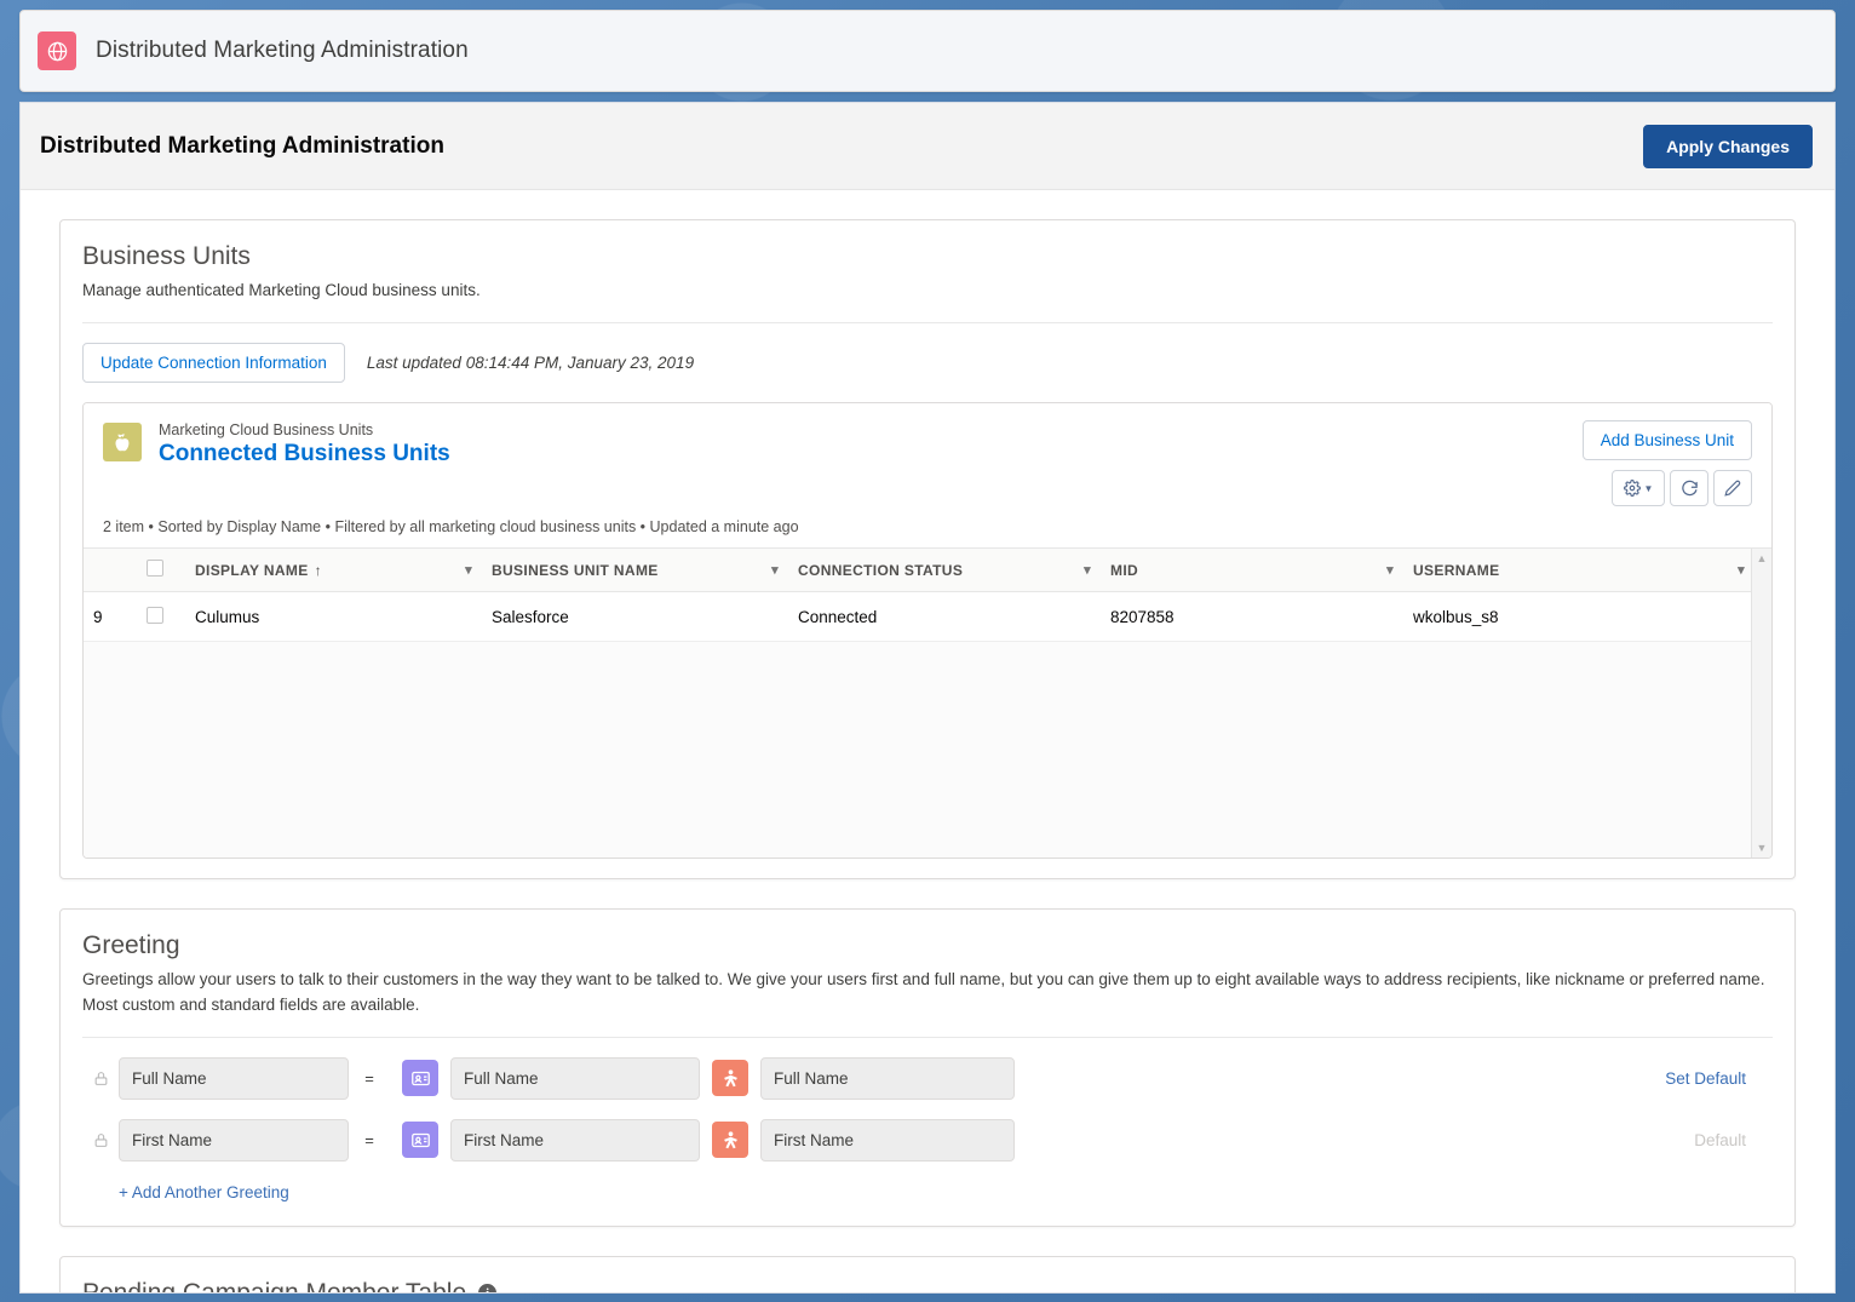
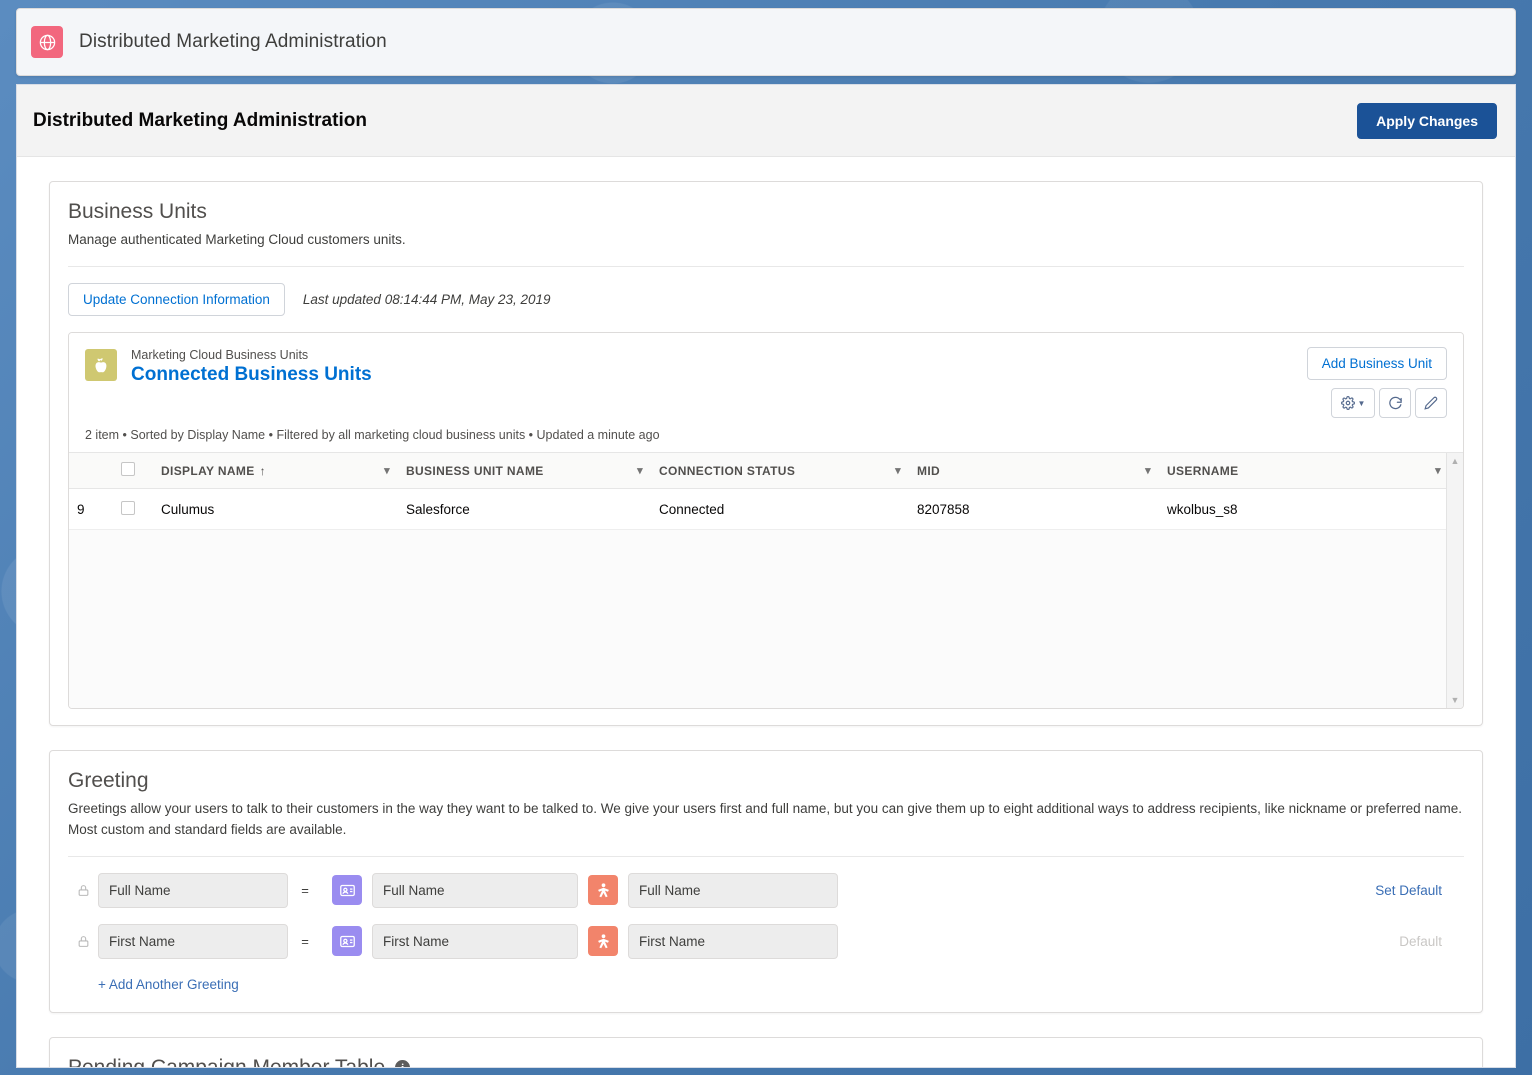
  Distributed Marketing Administration
  Distributed Marketing Administration
  Apply Changes
  Business Units
- Manage authenticated Marketing Cloud business units.
+ Manage authenticated Marketing Cloud customers units.
  Update Connection Information
- Last updated 08:14:44 PM, January 23, 2019
+ Last updated 08:14:44 PM, May 23, 2019
  Marketing Cloud Business Units
  Connected Business Units
  Add Business Unit
  ▼
  2 item • Sorted by Display Name • Filtered by all marketing cloud business units • Updated a minute ago
  		DISPLAY NAME ↑ ▾	BUSINESS UNIT NAME ▾	CONNECTION STATUS ▾	MID ▾	USERNAME ▾
  9		Culumus	Salesforce	Connected	8207858	wkolbus_s8
  ▲
  ▼
  Greeting
- Greetings allow your users to talk to their customers in the way they want to be talked to. We give your users first and full name, but you can give them up to eight available ways to address recipients, like nickname or preferred name. Most custom and standard fields are available.
+ Greetings allow your users to talk to their customers in the way they want to be talked to. We give your users first and full name, but you can give them up to eight additional ways to address recipients, like nickname or preferred name. Most custom and standard fields are available.
  Full Name
  =
  Full Name
  Full Name
  Set Default
  First Name
  =
  First Name
  First Name
  Default
  + Add Another Greeting
